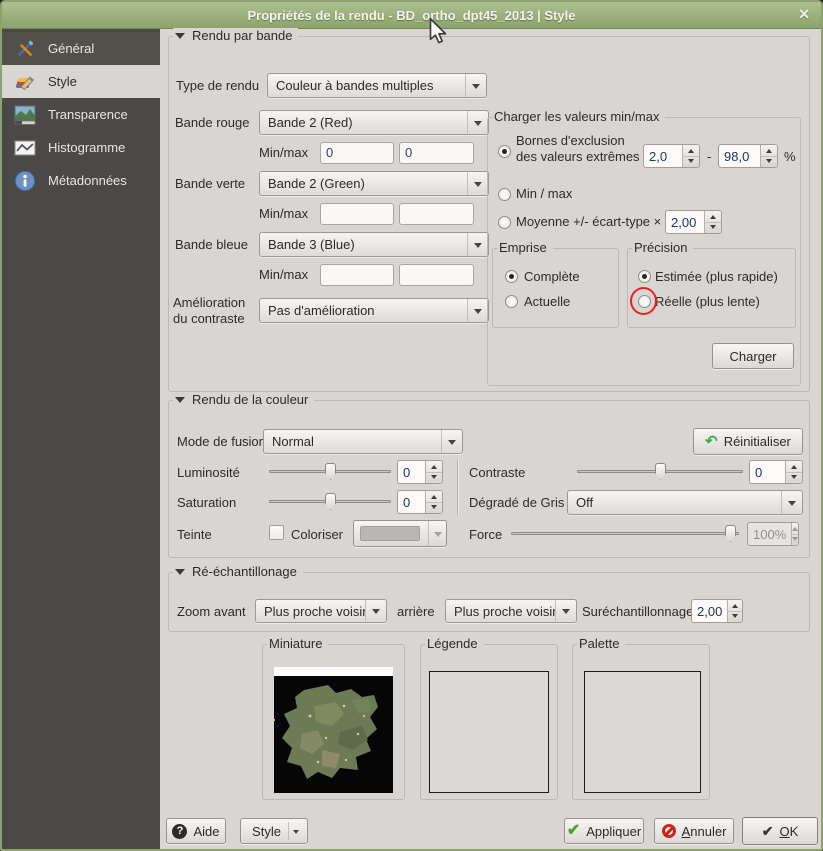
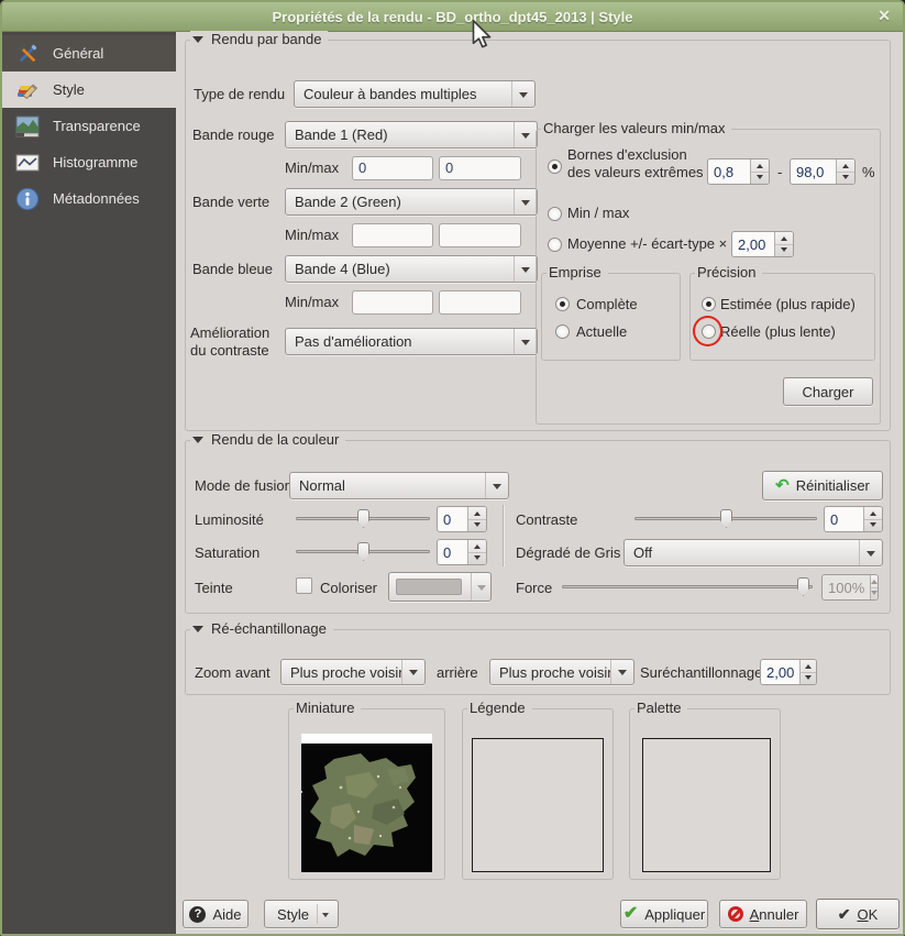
  Propriétés de la rendu - BD_ortho_dpt45_2013 | Style
  ✕
  Général
  Style
  Transparence
  Histogramme
  Métadonnées
  Rendu par bande
  Type de rendu
  Couleur à bandes multiples
  Bande rouge
- Bande 2 (Red)
+ Bande 1 (Red)
  Min/max
  0
  0
  Bande verte
  Bande 2 (Green)
  Min/max
  Bande bleue
- Bande 3 (Blue)
+ Bande 4 (Blue)
  Min/max
  Amélioration du contraste
  Pas d'amélioration
  Charger les valeurs min/max
  Bornes d'exclusion des valeurs extrêmes
- 2,0
+ 0,8
  -
  98,0
  %
  Min / max
  Moyenne +/- écart-type ×
  2,00
  Emprise
  Complète
  Actuelle
  Précision
  Estimée (plus rapide)
  Réelle (plus lente)
  Charger
  Rendu de la couleur
  Mode de fusio
  Normal
  ↶
  Réinitialiser
  Luminosité
  0
  Contraste
  0
  Saturation
  0
  Dégradé de Gris
  Off
  Teinte
  Coloriser
  Force
  100%
  Ré-échantillonage
  Zoom avant
  Plus proche voisi
  arrière
  Plus proche voisi
  Suréchantillonnage
  2,00
  Miniature
  Légende
  Palette
  ?
  Aide
  Style
  ✔
  Appliquer
  Annuler
  ✔
  OK
